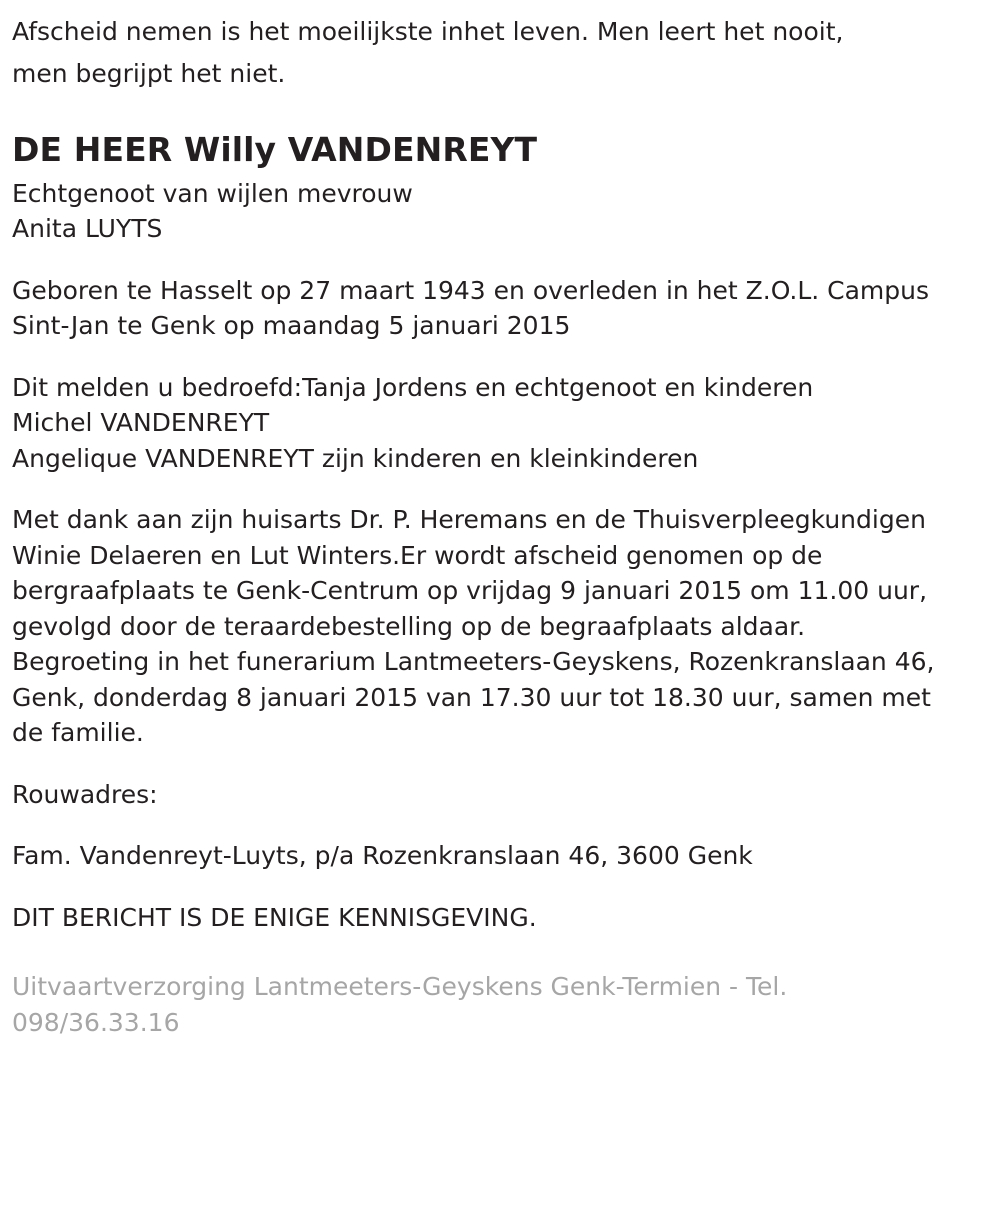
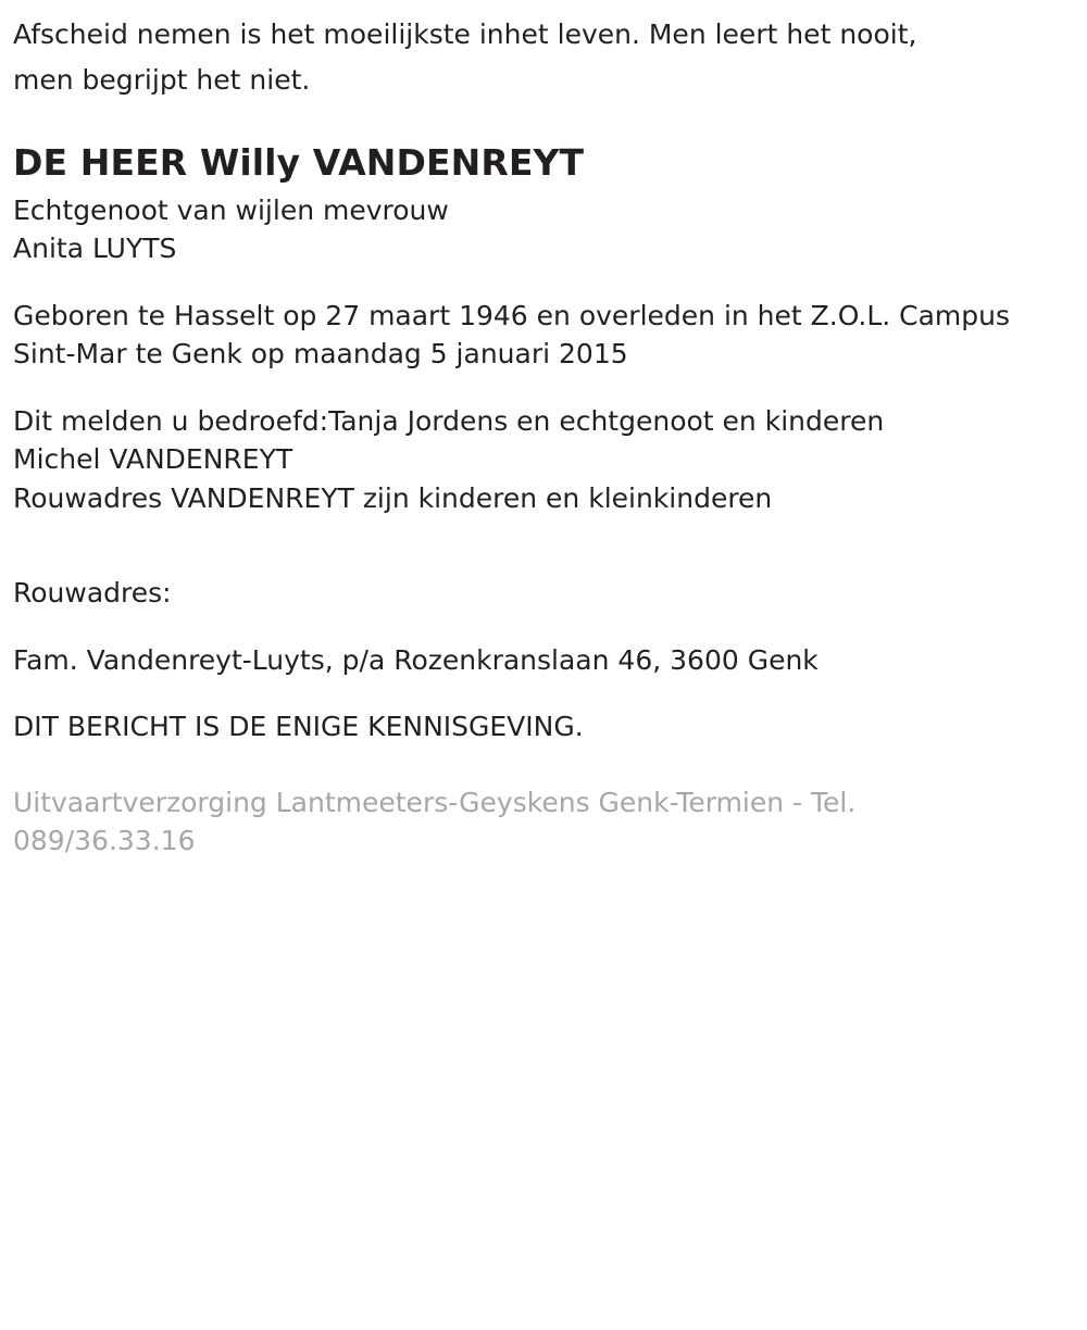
  Afscheid nemen is het moeilijkste inhet leven. Men leert het nooit,
  men begrijpt het niet.
  DE HEER Willy VANDENREYT
  Echtgenoot van wijlen mevrouw
  Anita LUYTS
- Geboren te Hasselt op 27 maart 1943 en overleden in het Z.O.L. Campus
+ Geboren te Hasselt op 27 maart 1946 en overleden in het Z.O.L. Campus
- Sint-Jan te Genk op maandag 5 januari 2015
+ Sint-Mar te Genk op maandag 5 januari 2015
  Dit melden u bedroefd:Tanja Jordens en echtgenoot en kinderen
  Michel VANDENREYT
- Angelique VANDENREYT zijn kinderen en kleinkinderen
+ Rouwadres VANDENREYT zijn kinderen en kleinkinderen
- Met dank aan zijn huisarts Dr. P. Heremans en de Thuisverpleegkundigen
- Winie Delaeren en Lut Winters.Er wordt afscheid genomen op de
- bergraafplaats te Genk-Centrum op vrijdag 9 januari 2015 om 11.00 uur,
- gevolgd door de teraardebestelling op de begraafplaats aldaar.
- Begroeting in het funerarium Lantmeeters-Geyskens, Rozenkranslaan 46,
- Genk, donderdag 8 januari 2015 van 17.30 uur tot 18.30 uur, samen met
- de familie.
  Rouwadres:
  Fam. Vandenreyt-Luyts, p/a Rozenkranslaan 46, 3600 Genk
  DIT BERICHT IS DE ENIGE KENNISGEVING.
  Uitvaartverzorging Lantmeeters-Geyskens Genk-Termien - Tel.
- 098/36.33.16
+ 089/36.33.16
